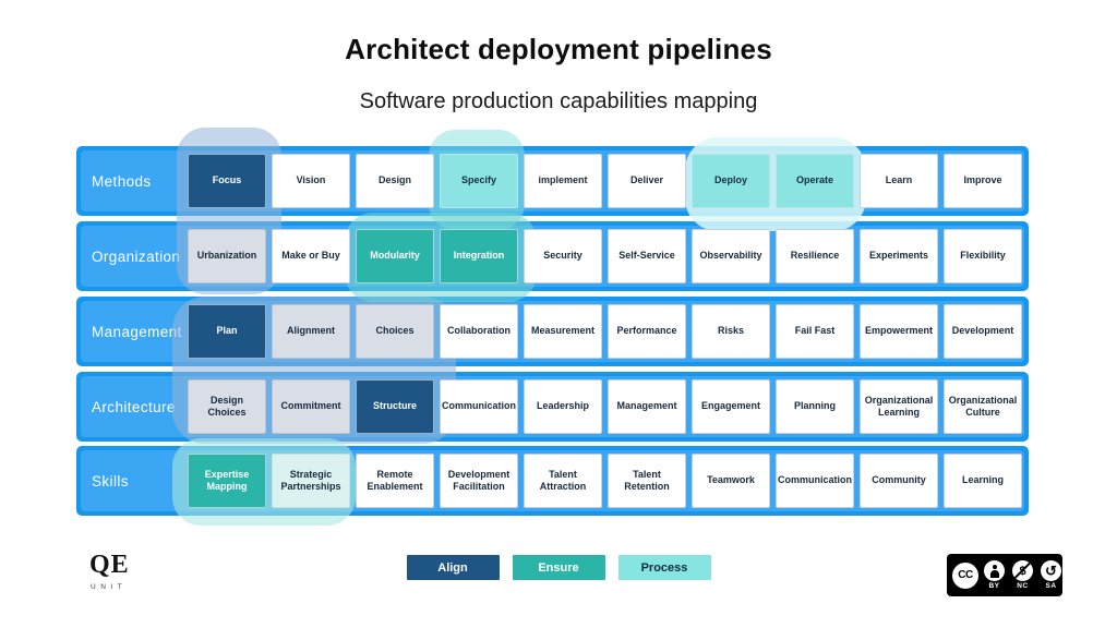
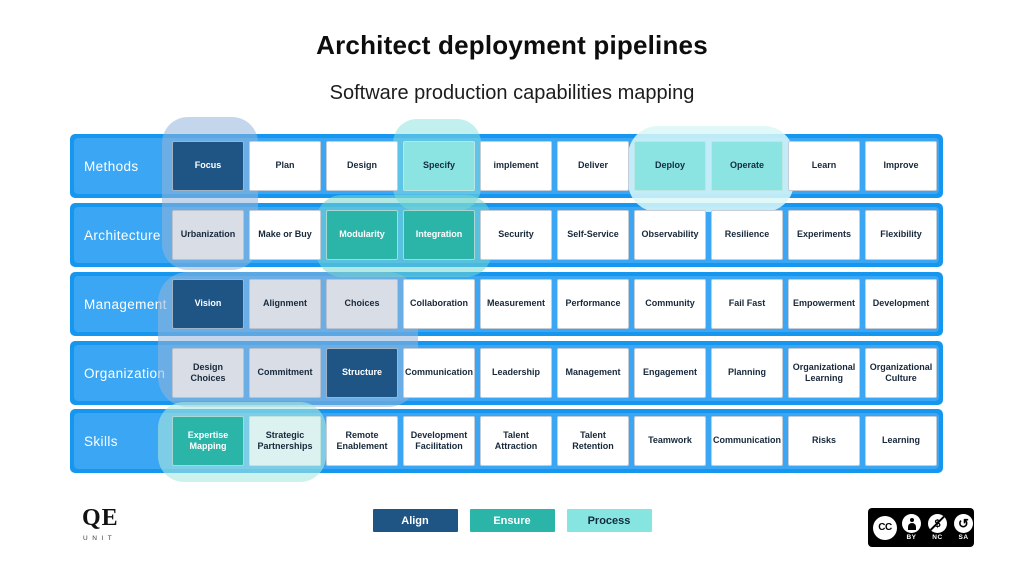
  Architect deployment pipelines
  Software production capabilities mapping
  Methods
- Organization
+ Architecture
  Management
- Architecture
+ Organization
  Skills
  Focus
- Vision
+ Plan
  Design
  Specify
  implement
  Deliver
  Deploy
  Operate
  Learn
  Improve
  Urbanization
  Make or Buy
  Modularity
  Integration
  Security
  Self-Service
  Observability
  Resilience
  Experiments
  Flexibility
- Plan
+ Vision
  Alignment
  Choices
  Collaboration
  Measurement
  Performance
- Risks
+ Community
  Fail Fast
  Empowerment
  Development
  Design Choices
  Commitment
  Structure
  Communication
  Leadership
  Management
  Engagement
  Planning
  Organizational Learning
  Organizational Culture
  Expertise Mapping
  Strategic Partnerships
  Remote Enablement
  Development Facilitation
  Talent Attraction
  Talent Retention
  Teamwork
  Communication
- Community
+ Risks
  Learning
  Align
  Ensure
  Process
  QE
  CC
  ↺
